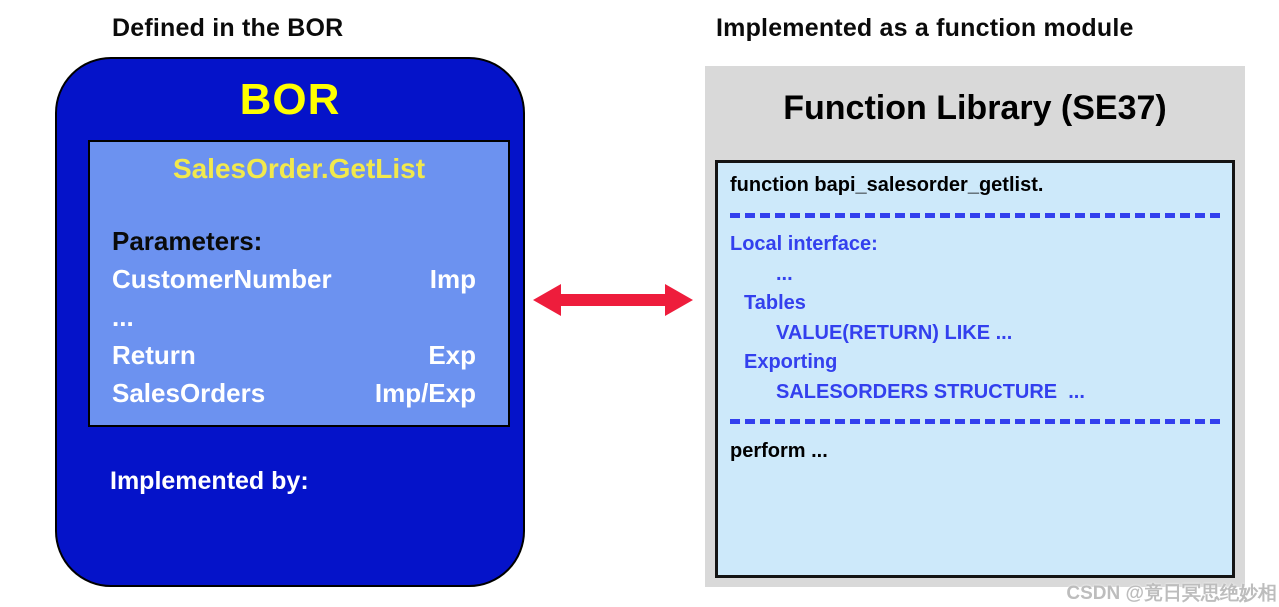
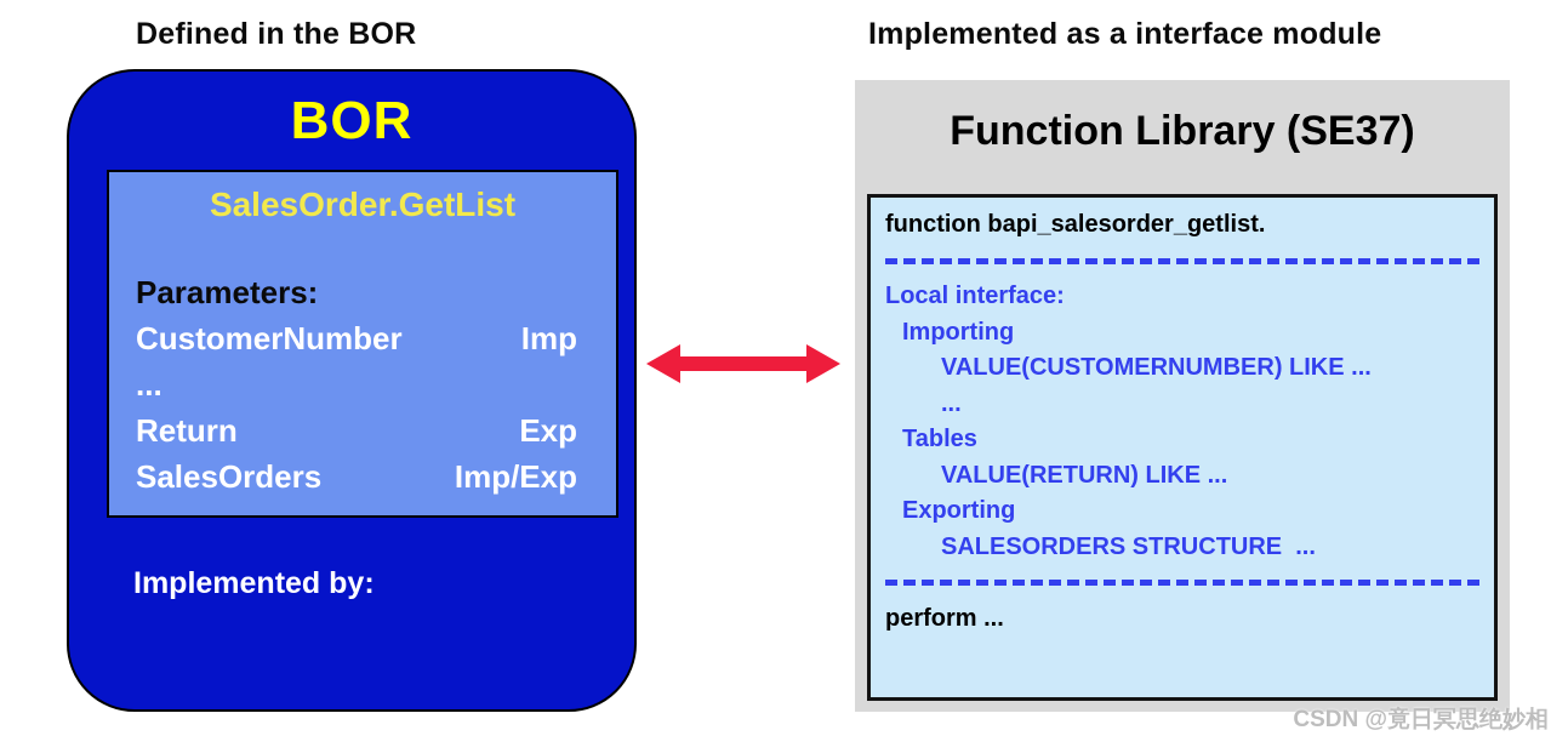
  Defined in the BOR
- Implemented as a function module
+ Implemented as a interface module
  BOR
  SalesOrder.GetList
  Parameters:
  CustomerNumber
  Imp
  ...
  Return
  Exp
  SalesOrders
  Imp/Exp
  Implemented by:
  Function Library (SE37)
  function bapi_salesorder_getlist.
  Local interface:
+ Importing
+ VALUE(CUSTOMERNUMBER) LIKE ...
  ...
  Tables
  VALUE(RETURN) LIKE ...
  Exporting
  SALESORDERS STRUCTURE ...
  perform ...
  CSDN @竟日冥思绝妙相
